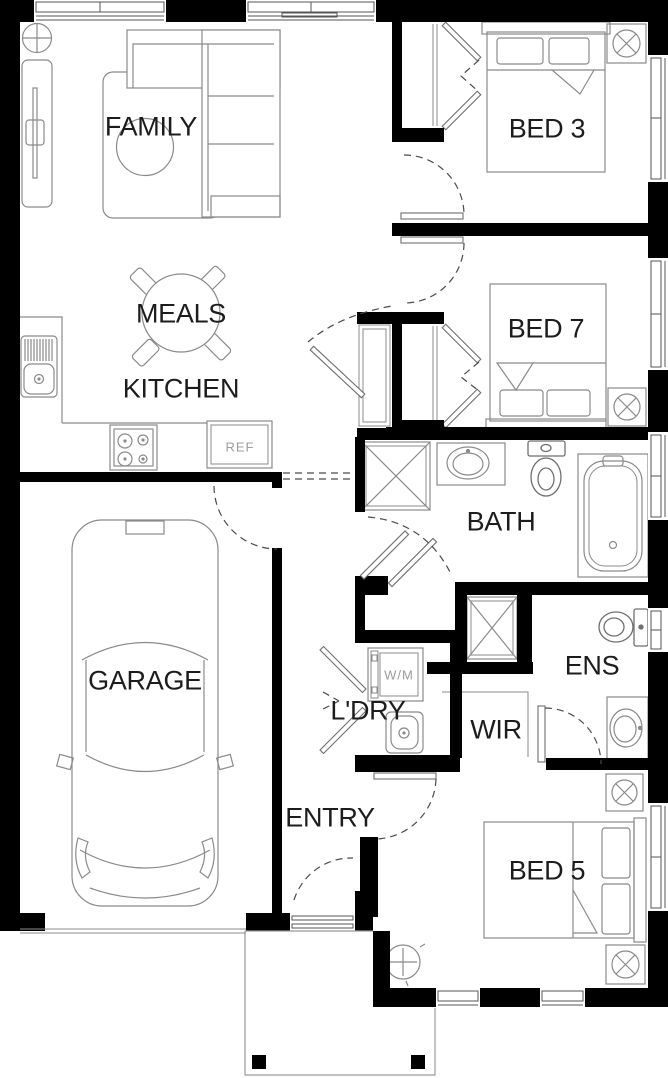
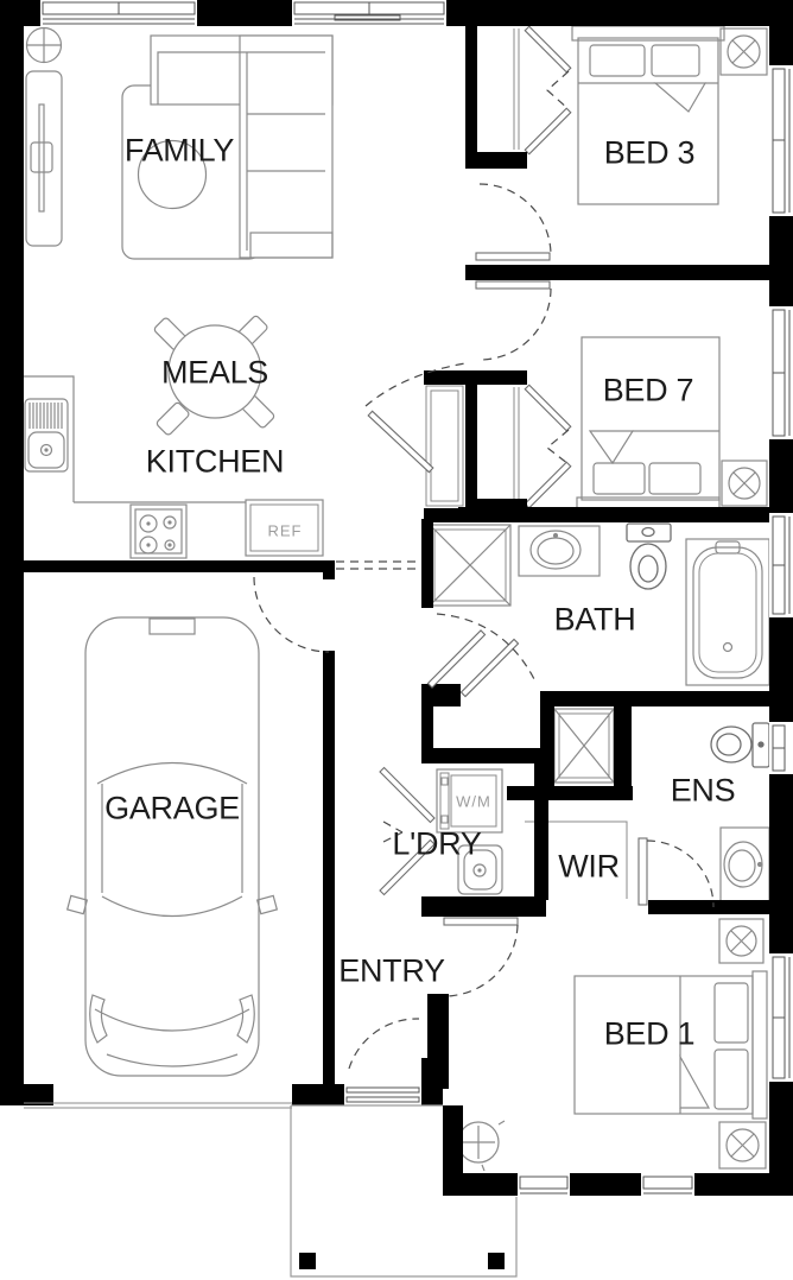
  FAMILY
  MEALS
  KITCHEN
  BED 3
  BED 7
  BATH
  GARAGE
  ENS
  L'DRY
  WIR
  ENTRY
- BED 5
+ BED 1
  REF
  W/M
